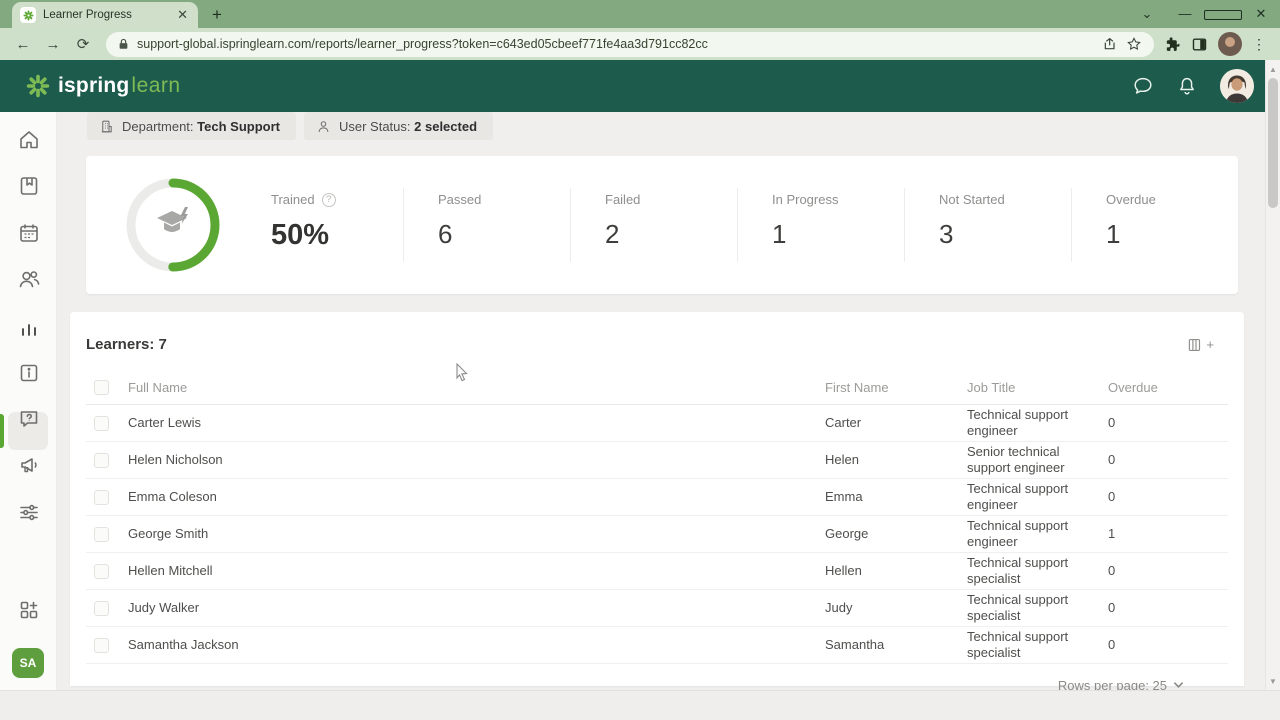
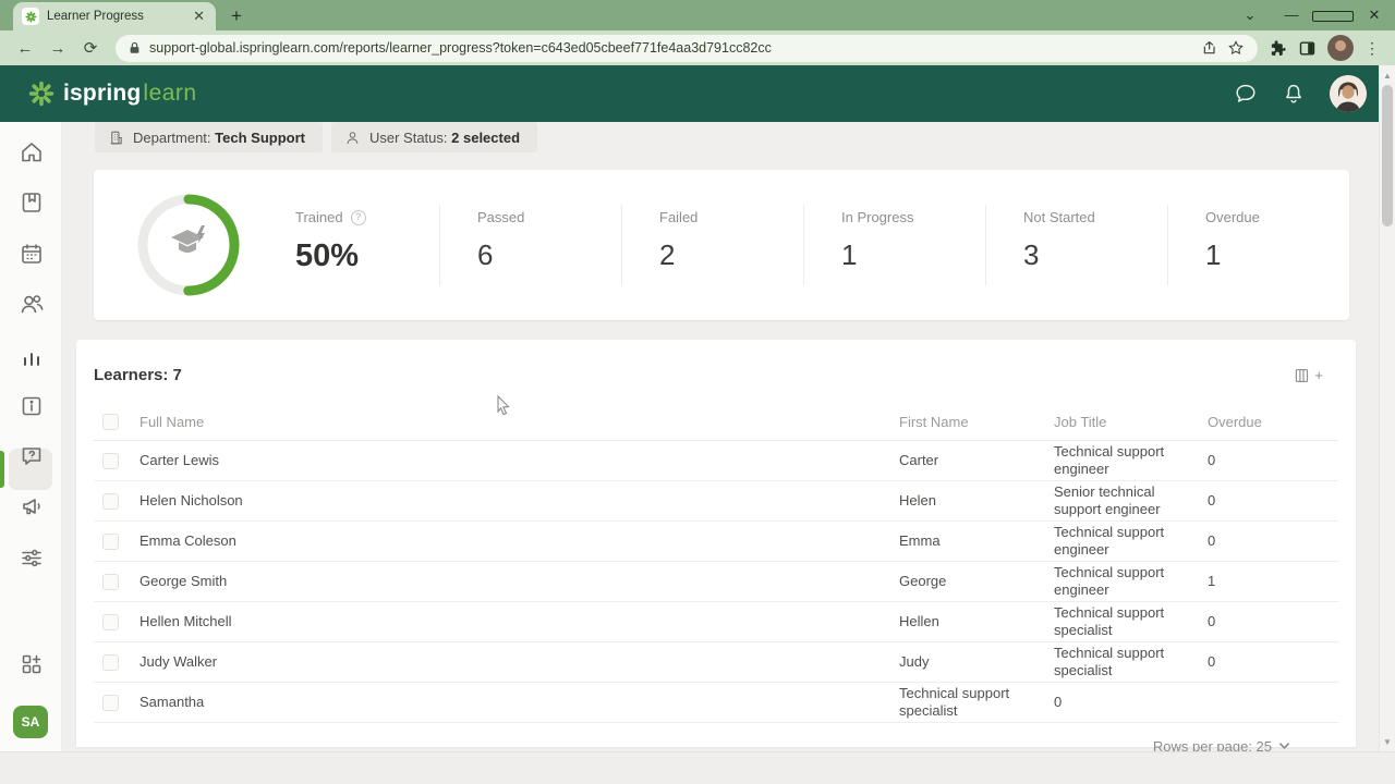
  Learner Progress
  ✕
  +
  ⌄
  —
  ✕
  ←
  →
  ⟳
  support-global.ispringlearn.com/reports/learner_progress?token=c643ed05cbeef771fe4aa3d791cc82cc
  ⋮
  ispringlearn
  SA
  Department: Tech Support
  User Status: 2 selected
  Trained
  ?
  50%
  Passed
  6
  Failed
  2
  In Progress
  1
  Not Started
  3
  Overdue
  1
  Learners: 7
  +
  Full Name
  First Name
  Job Title
  Overdue
  Carter Lewis
  Carter
  Technical support engineer
  0
  Helen Nicholson
  Helen
  Senior technical support engineer
  0
  Emma Coleson
  Emma
  Technical support engineer
  0
  George Smith
  George
  Technical support engineer
  1
  Hellen Mitchell
  Hellen
  Technical support specialist
  0
  Judy Walker
  Judy
  Technical support specialist
  0
- Samantha Jackson
  Samantha
  Technical support specialist
  0
  Rows per page: 25
  ▲
  ▼
